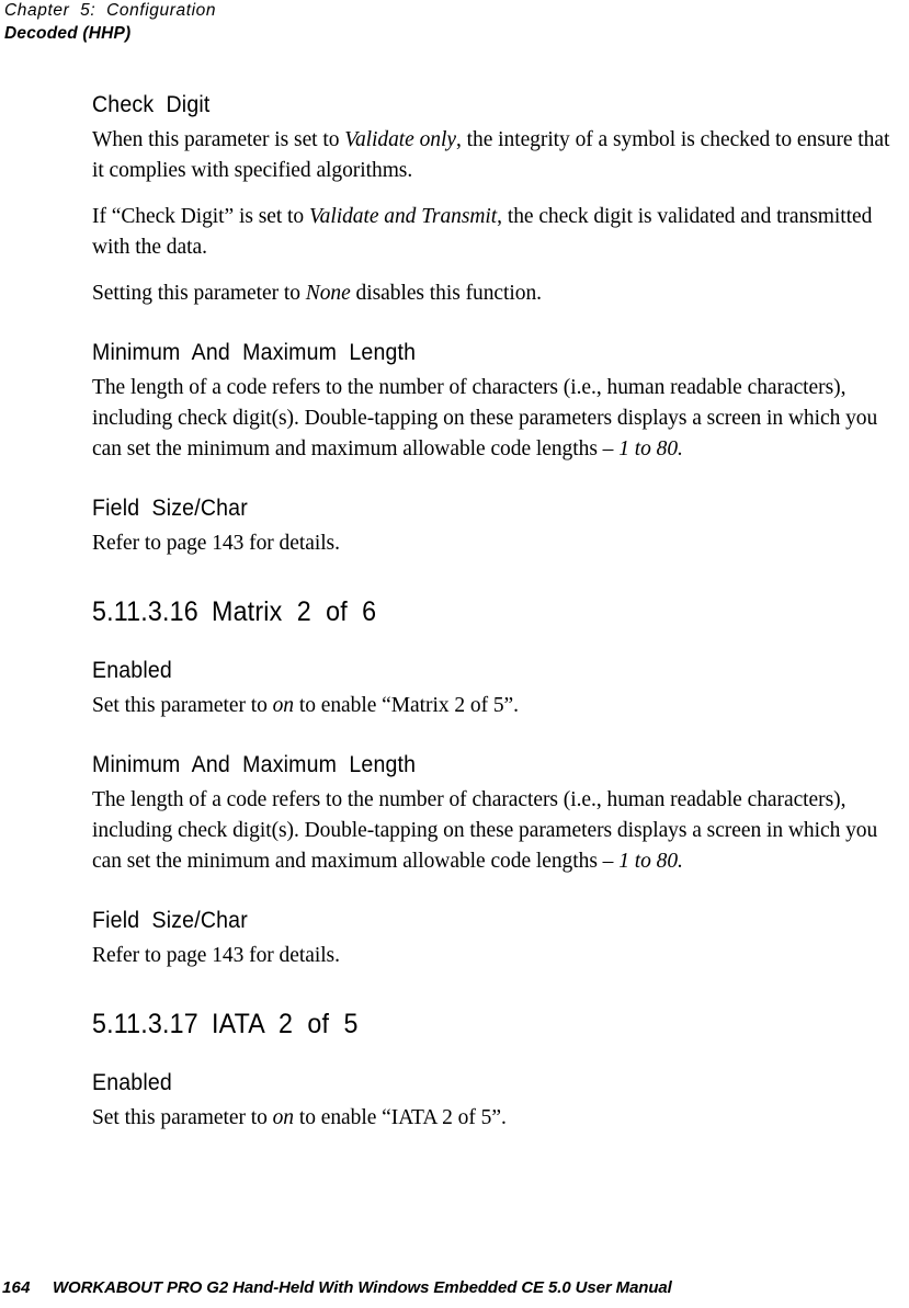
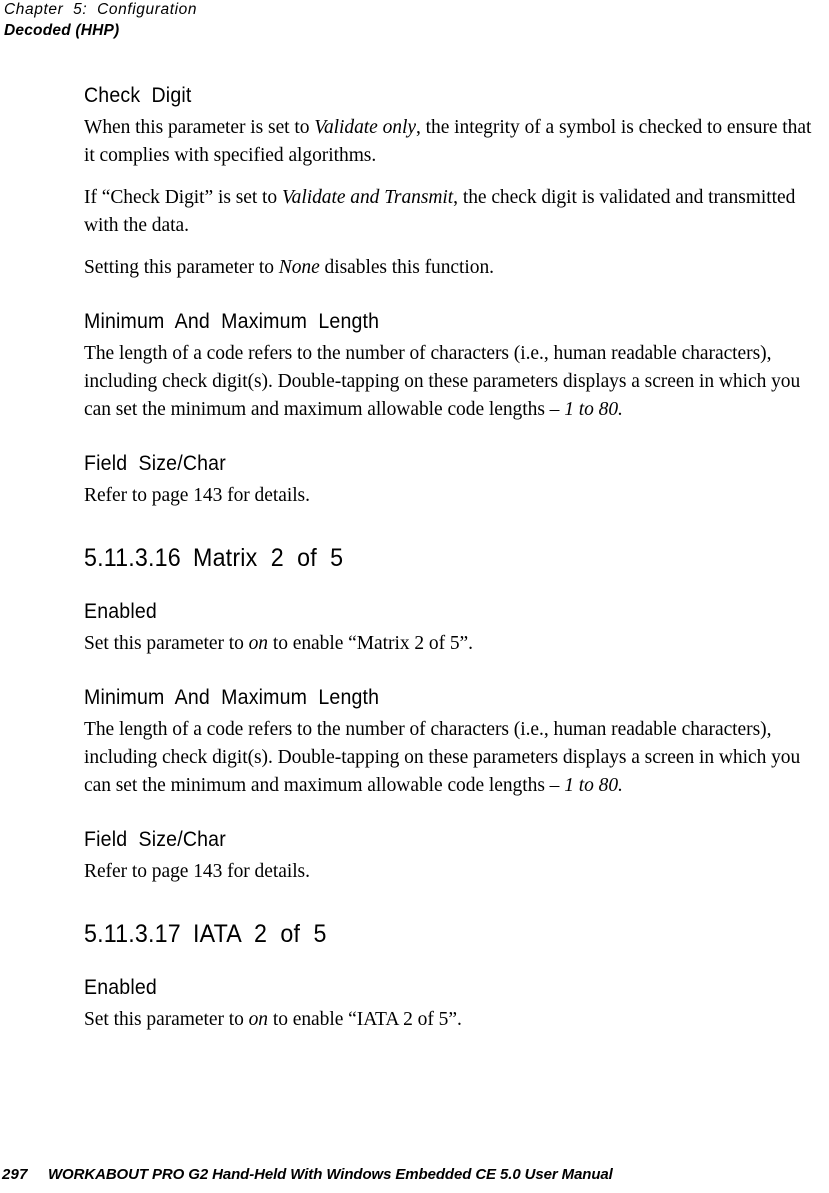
  Chapter 5: Configuration
  Decoded (HHP)
  Check Digit
  When this parameter is set to Validate only, the integrity of a symbol is checked to ensure that it complies with specified algorithms.
  If “Check Digit” is set to Validate and Transmit, the check digit is validated and transmitted with the data.
  Setting this parameter to None disables this function.
  Minimum And Maximum Length
  The length of a code refers to the number of characters (i.e., human readable characters), including check digit(s). Double-tapping on these parameters displays a screen in which you can set the minimum and maximum allowable code lengths – 1 to 80.
  Field Size/Char
  Refer to page 143 for details.
- 5.11.3.16 Matrix 2 of 6
+ 5.11.3.16 Matrix 2 of 5
  Enabled
  Set this parameter to on to enable “Matrix 2 of 5”.
  Minimum And Maximum Length
  The length of a code refers to the number of characters (i.e., human readable characters), including check digit(s). Double-tapping on these parameters displays a screen in which you can set the minimum and maximum allowable code lengths – 1 to 80.
  Field Size/Char
  Refer to page 143 for details.
  5.11.3.17 IATA 2 of 5
  Enabled
  Set this parameter to on to enable “IATA 2 of 5”.
- 164
+ 297
  WORKABOUT PRO G2 Hand-Held With Windows Embedded CE 5.0 User Manual
